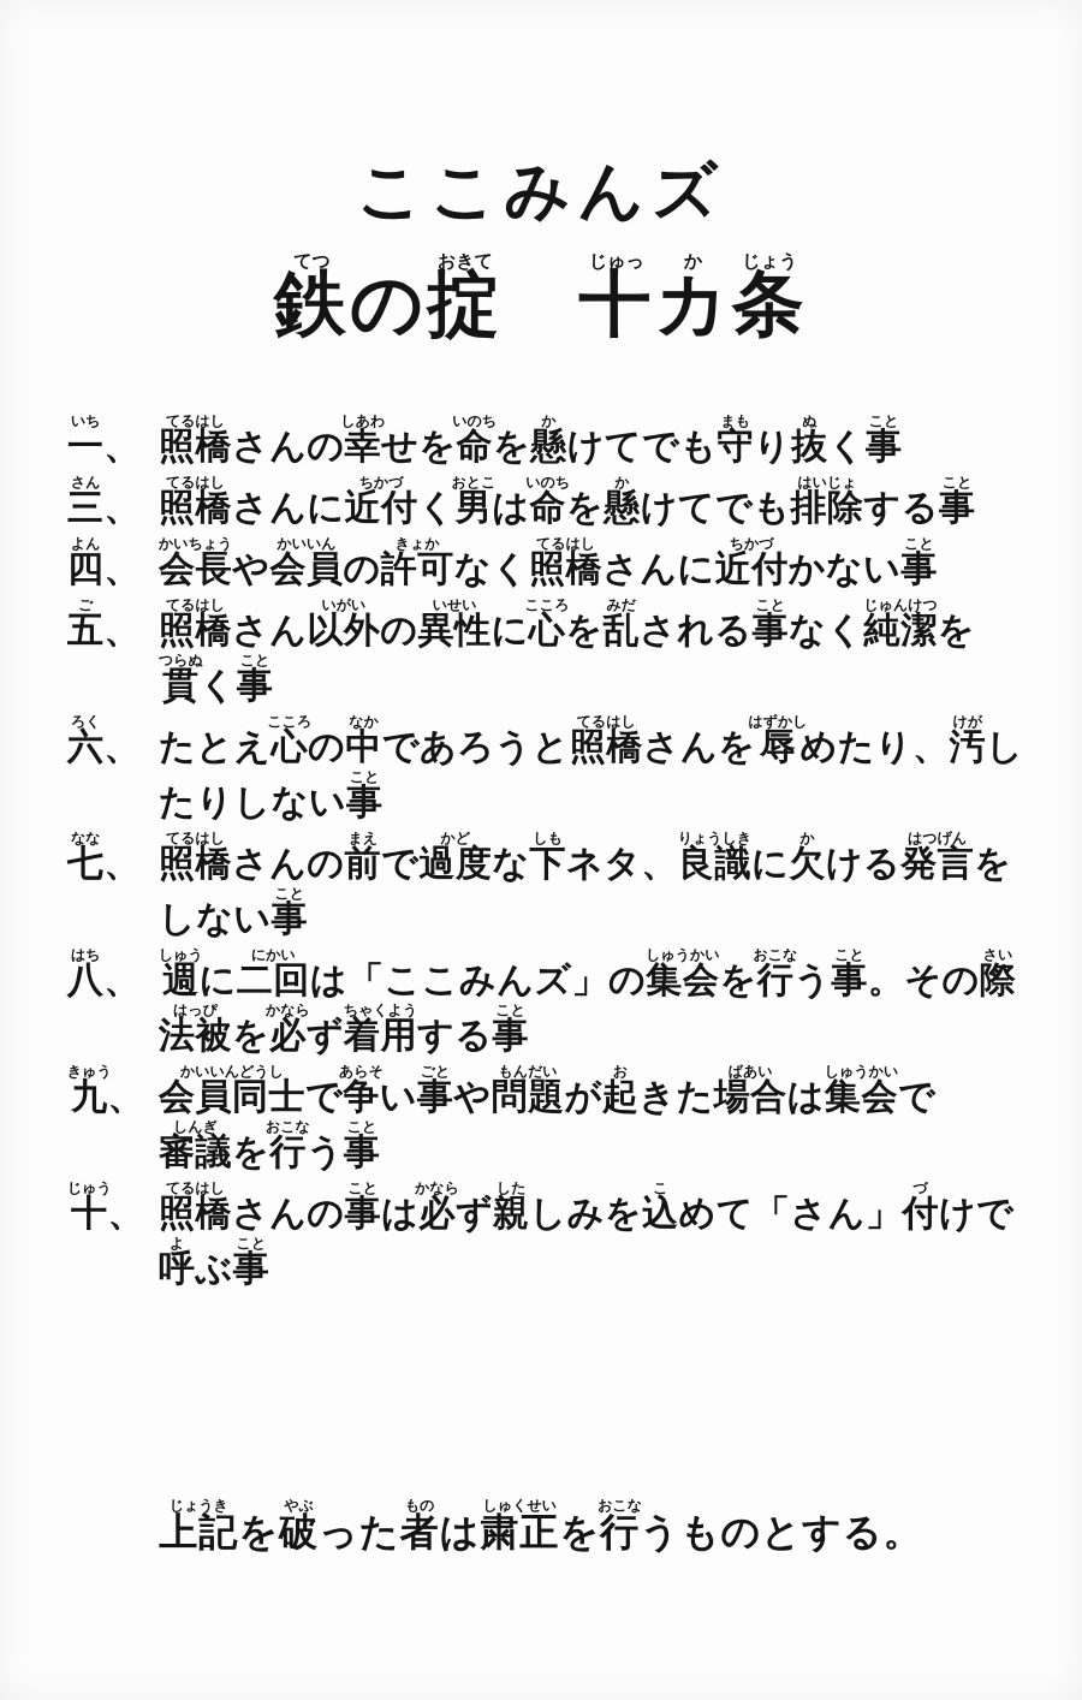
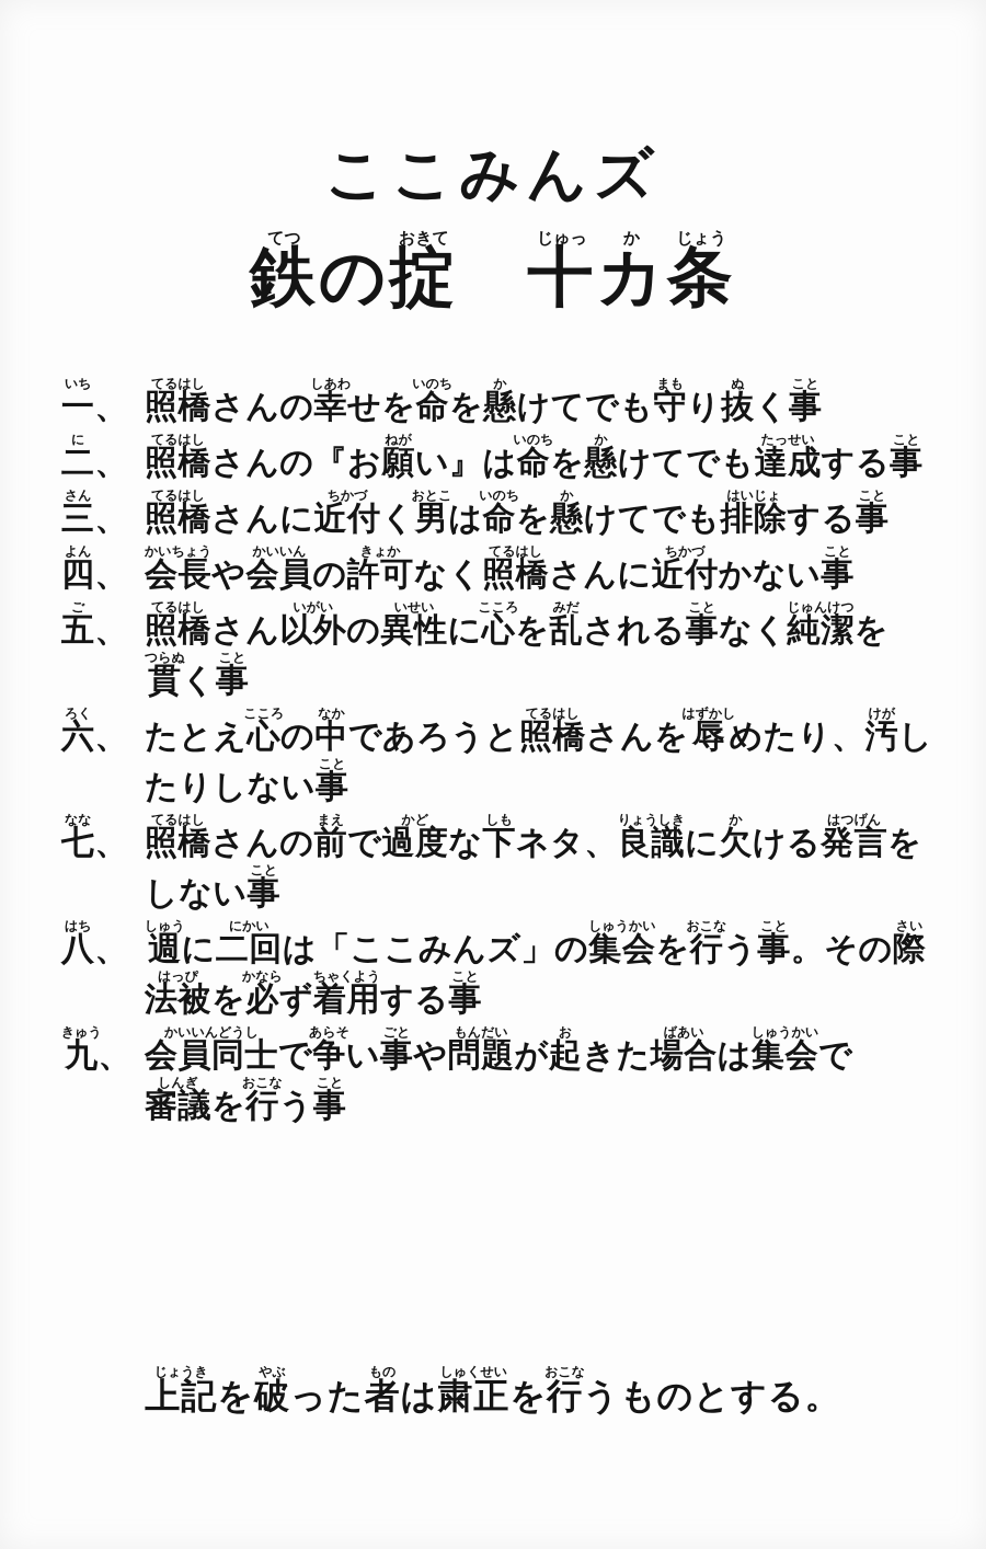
  ここみんズ
  鉄てつの掟おきて 十じゅっカか条じょう
  一いち、
  照橋てるはしさんの幸しあわせを命いのちを懸かけてでも守まもり抜ぬく事こと
+ 二に、
+ 照橋てるはしさんの『お願ねがい』は命いのちを懸かけてでも達成たっせいする事こと
  三さん、
  照橋てるはしさんに近付ちかづく男おとこは命いのちを懸かけてでも排除はいじょする事こと
  四よん、
  会長かいちょうや会員かいいんの許可きょかなく照橋てるはしさんに近付ちかづかない事こと
  五ご、
  照橋てるはしさん以外いがいの異性いせいに心こころを乱みだされる事ことなく純潔じゅんけつを
  貫つらぬく事こと
  六ろく、
  たとえ心こころの中なかであろうと照橋てるはしさんを辱はずかしめたり、汚けがし
  たりしない事こと
  七なな、
  照橋てるはしさんの前まえで過度かどな下しもネタ、良識りょうしきに欠かける発言はつげんを
  しない事こと
  八はち、
  週しゅうに二回にかいは「ここみんズ」の集会しゅうかいを行おこなう事こと。その際さい
  法被はっぴを必かならず着用ちゃくようする事こと
  九きゅう、
  会員同士かいいんどうしで争あらそい事ごとや問題もんだいが起おきた場合ばあいは集会しゅうかいで
  審議しんぎを行おこなう事こと
- 十じゅう、
- 照橋てるはしさんの事ことは必かならず親したしみを込こめて「さん」付づけで
- 呼よぶ事こと
  上記じょうきを破やぶった者ものは粛正しゅくせいを行おこなうものとする。
